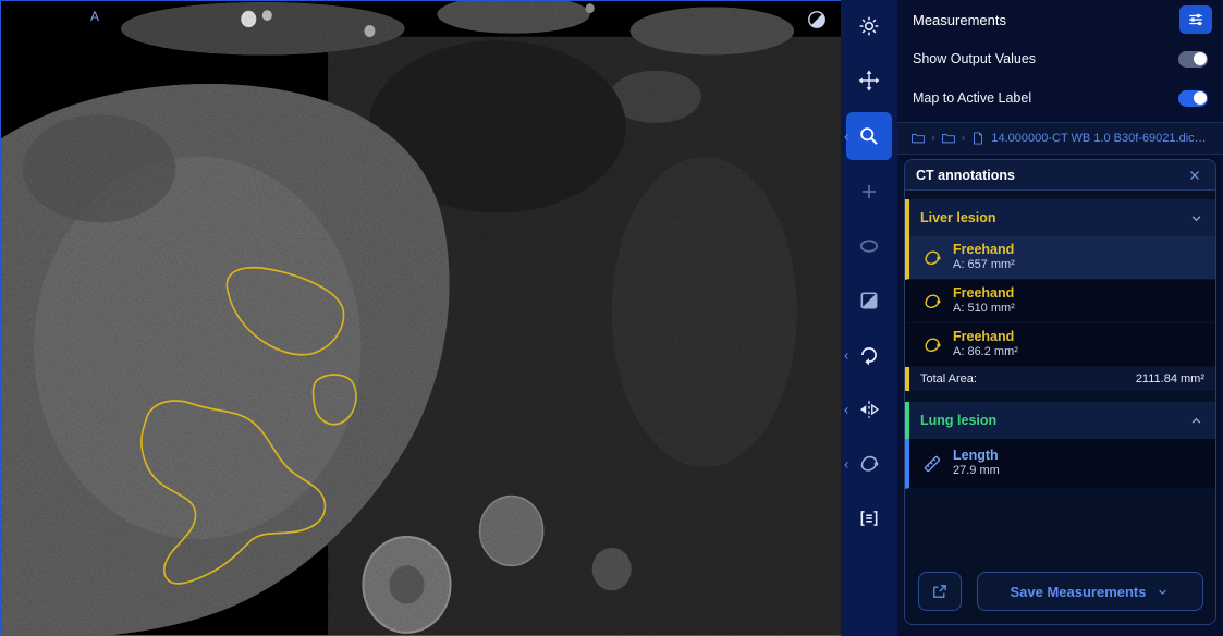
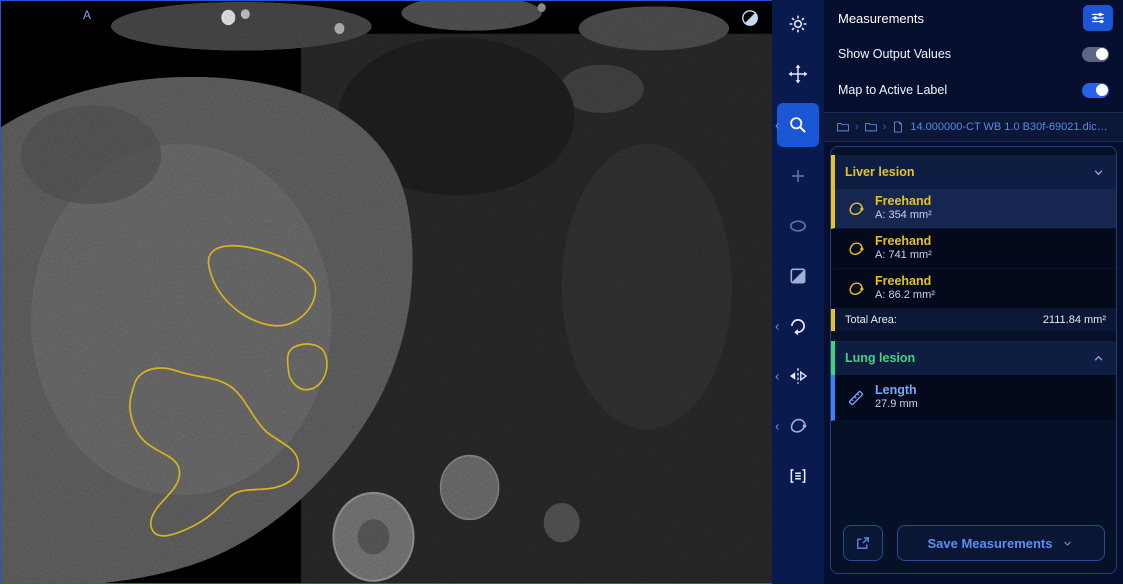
  A
  Measurements
  Show Output Values
  Map to Active Label
  ›
  ›
  14.000000-CT WB 1.0 B30f-69021.dicom
- CT annotations
  Liver lesion
  Freehand
- A: 657 mm²
+ A: 354 mm²
  Freehand
- A: 510 mm²
+ A: 741 mm²
  Freehand
  A: 86.2 mm²
  Total Area:
  2111.84 mm²
  Lung lesion
  Length
  27.9 mm
  Save Measurements
